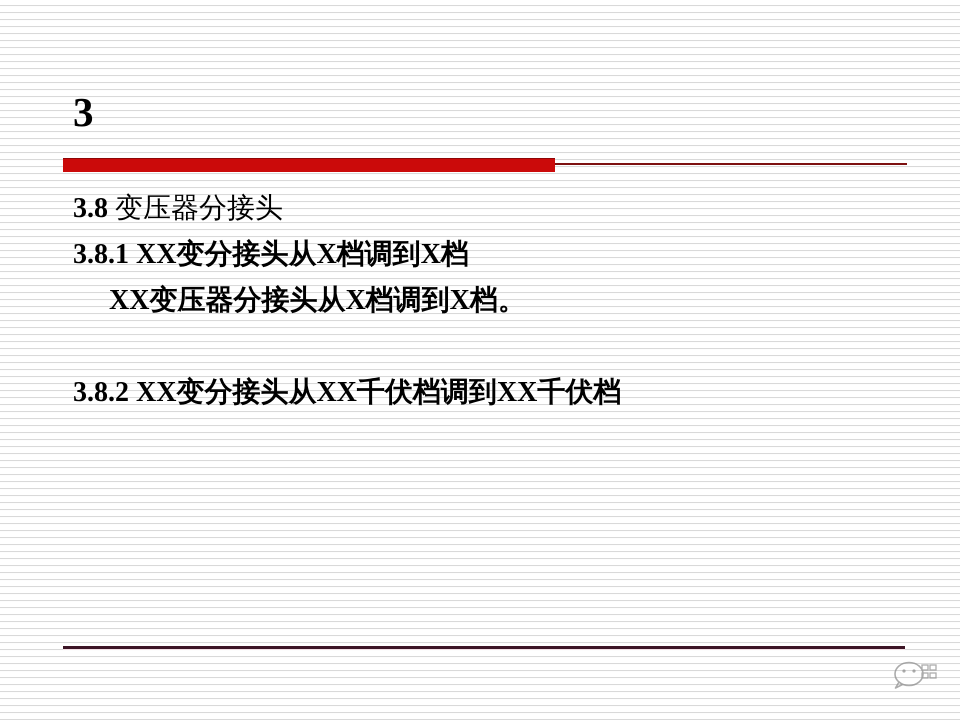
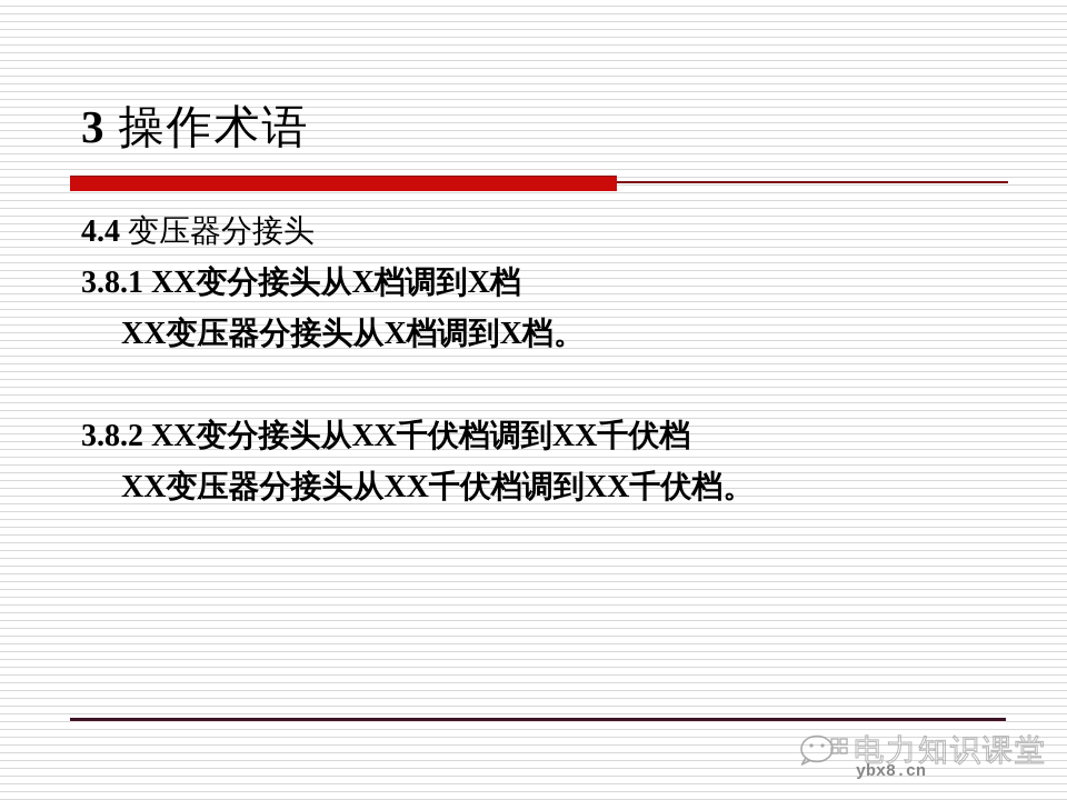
  3
+ 操作术语
- 3.8 变压器分接头
+ 4.4 变压器分接头
  3.8.1 XX变分接头从X档调到X档
  XX变压器分接头从X档调到X档。
  3.8.2 XX变分接头从XX千伏档调到XX千伏档
+ XX变压器分接头从XX千伏档调到XX千伏档。
+ 电力知识课堂
+ ybx8.cn
